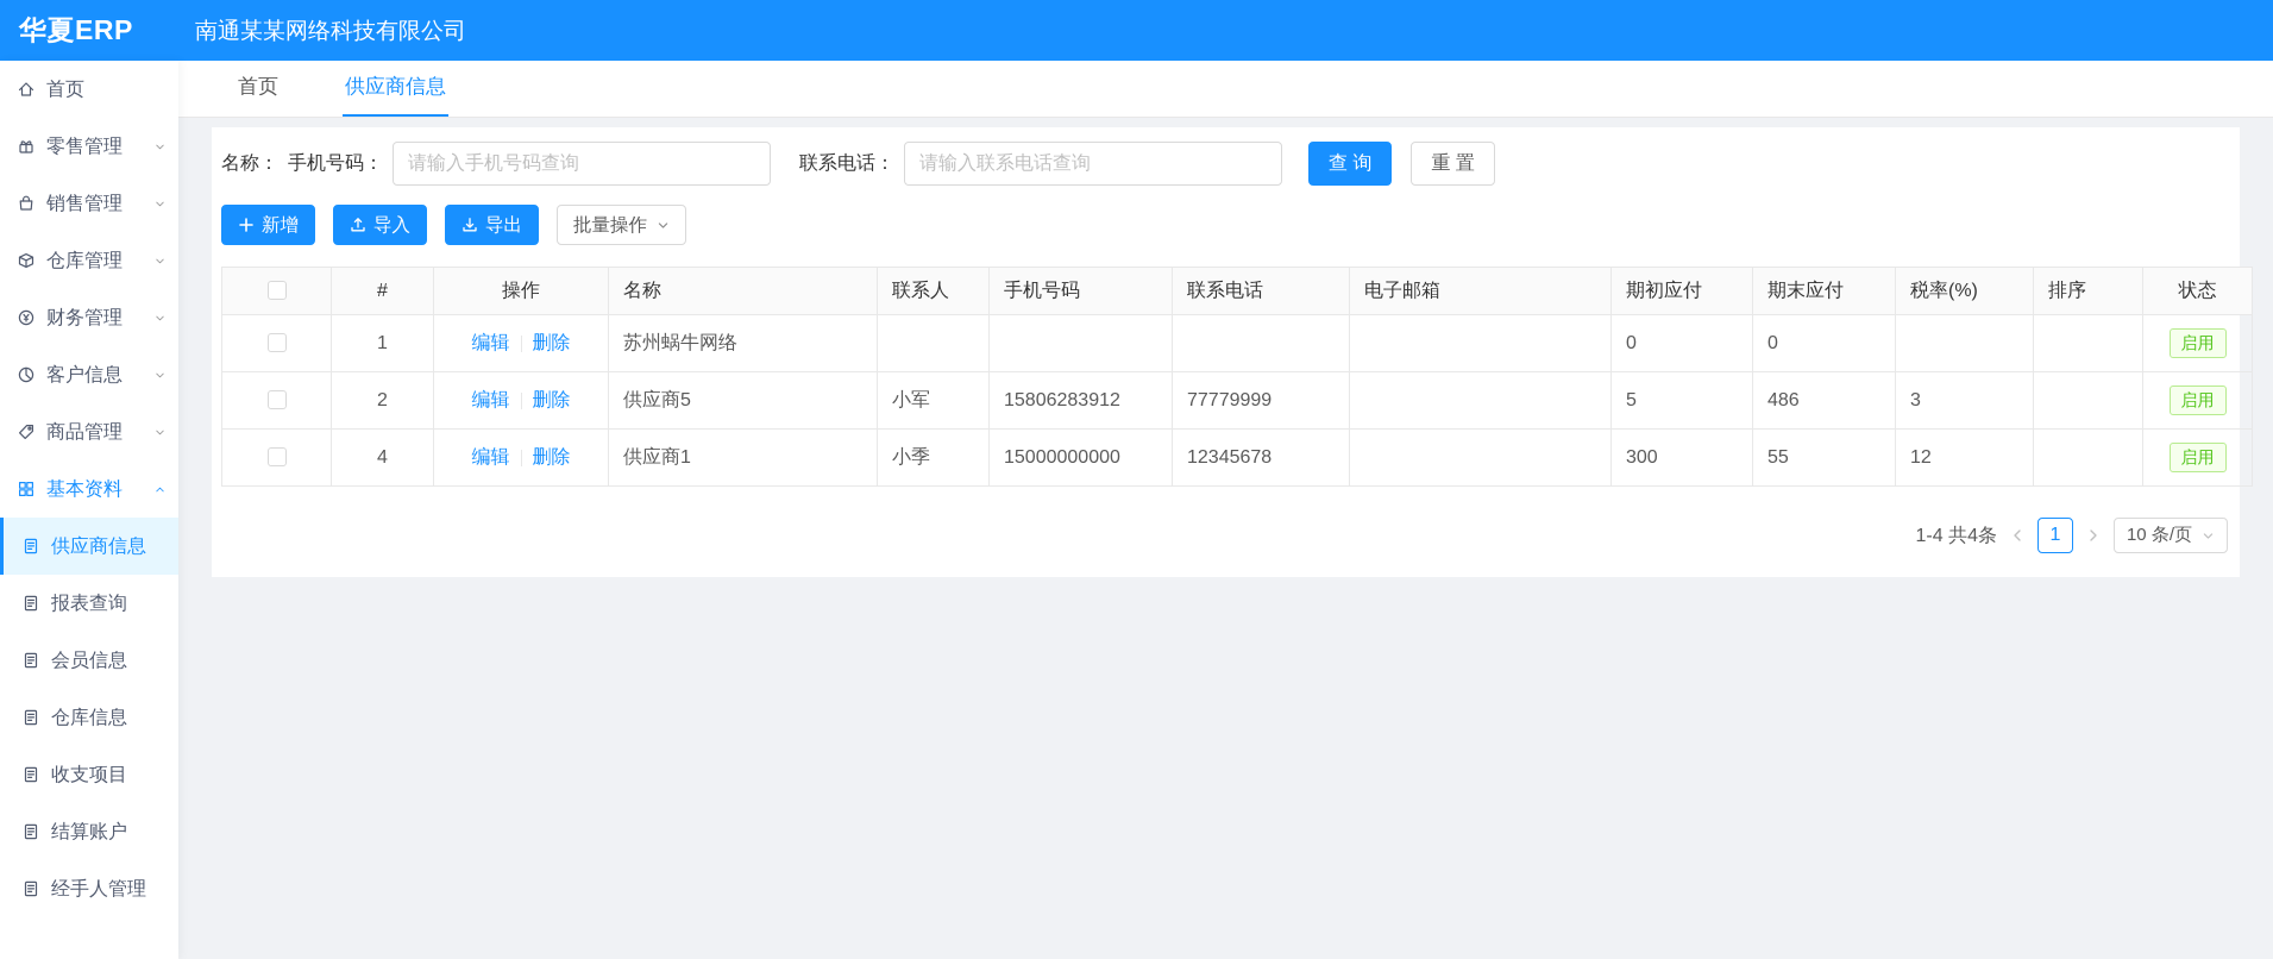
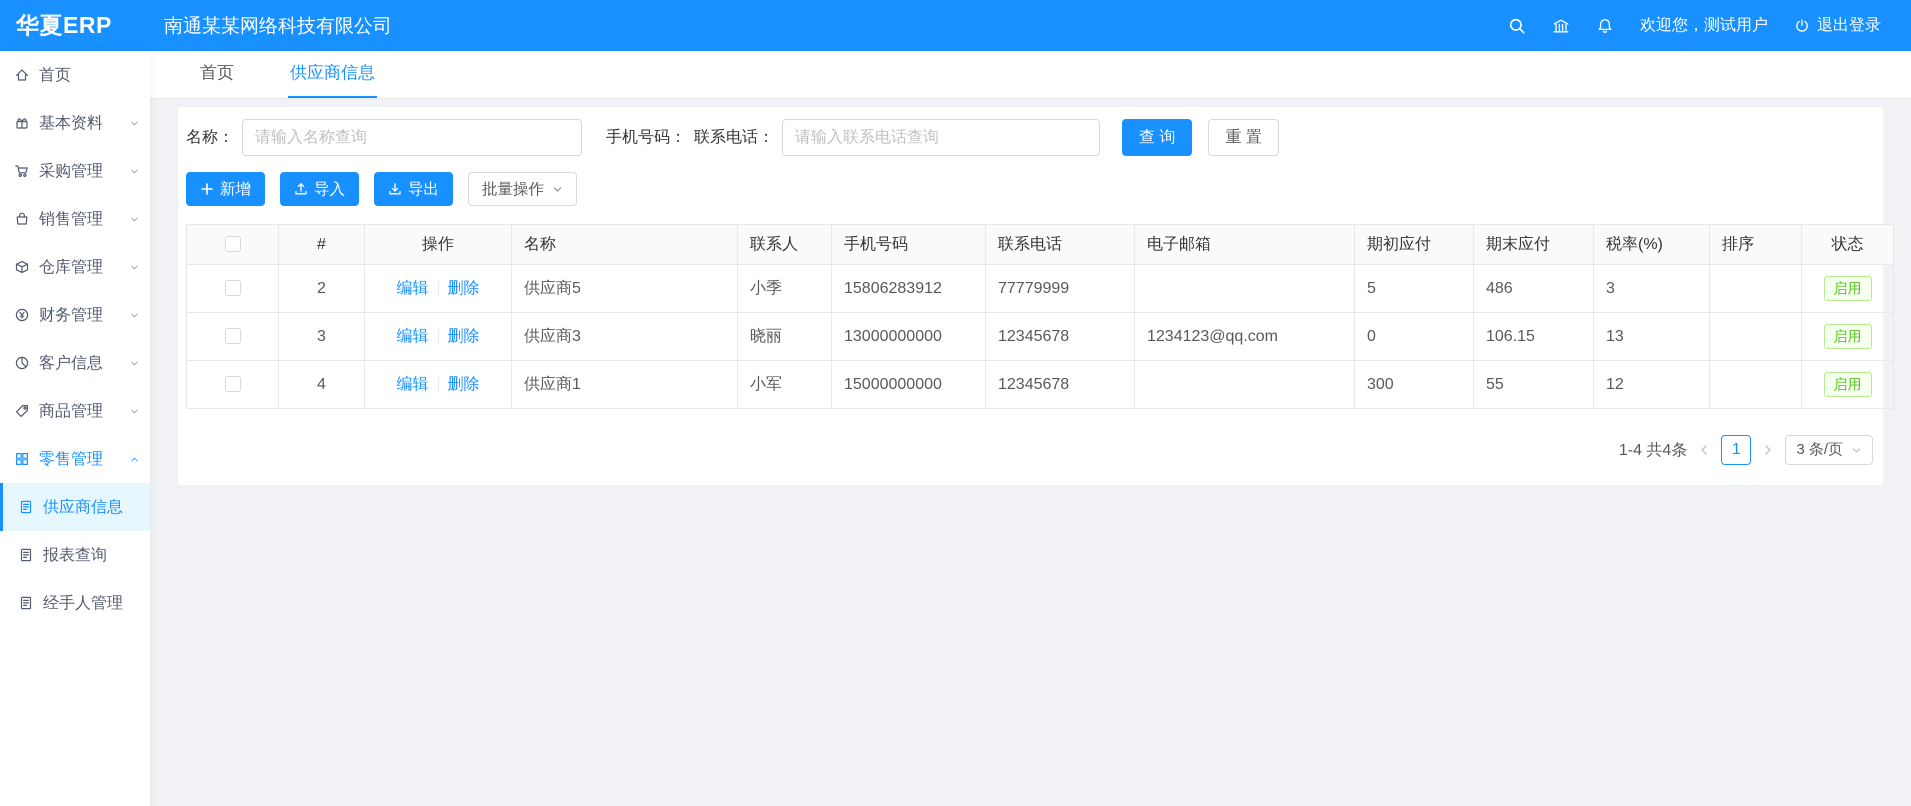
  华夏ERP
  南通某某网络科技有限公司
+ 欢迎您，测试用户
+ 退出登录
  首页
- 零售管理
+ 基本资料
+ 采购管理
  销售管理
  仓库管理
  财务管理
  客户信息
  商品管理
- 基本资料
+ 零售管理
  供应商信息
  报表查询
- 会员信息
- 仓库信息
- 收支项目
- 结算账户
  经手人管理
  首页
  供应商信息
  名称：
+ 请输入名称查询
  手机号码：
- 请输入手机号码查询
  联系电话：
  请输入联系电话查询
  查 询
  重 置
  新增
  导入
  导出
  批量操作
  	#	操作	名称	联系人	手机号码	联系电话	电子邮箱	期初应付	期末应付	税率(%)	排序	状态
- 	1	编辑 删除	苏州蜗牛网络					0	0			启用
- 	2	编辑 删除	供应商5	小军	15806283912	77779999		5	486	3		启用
+ 	2	编辑 删除	供应商5	小季	15806283912	77779999		5	486	3		启用
+ 	3	编辑 删除	供应商3	晓丽	13000000000	12345678	1234123@qq.com	0	106.15	13		启用
- 	4	编辑 删除	供应商1	小季	15000000000	12345678		300	55	12		启用
+ 	4	编辑 删除	供应商1	小军	15000000000	12345678		300	55	12		启用
  1-4 共4条
  1
- 10 条/页
+ 3 条/页
